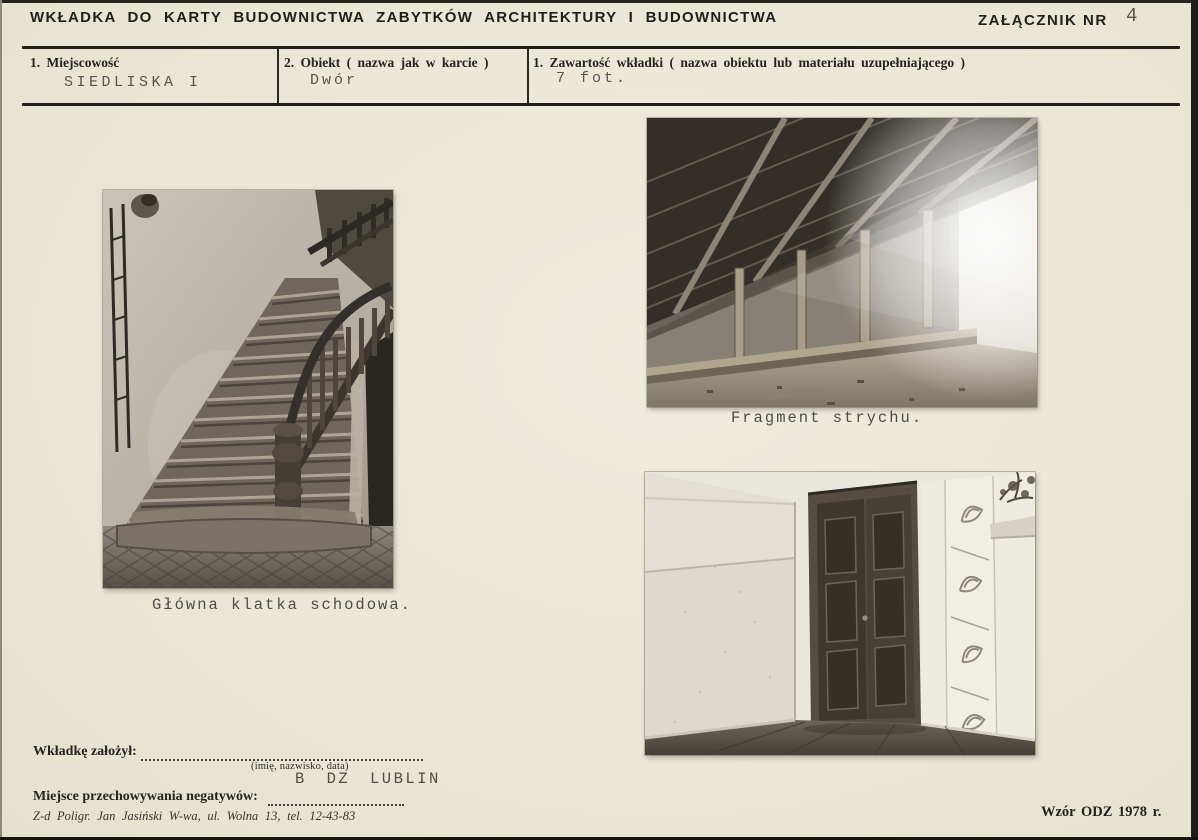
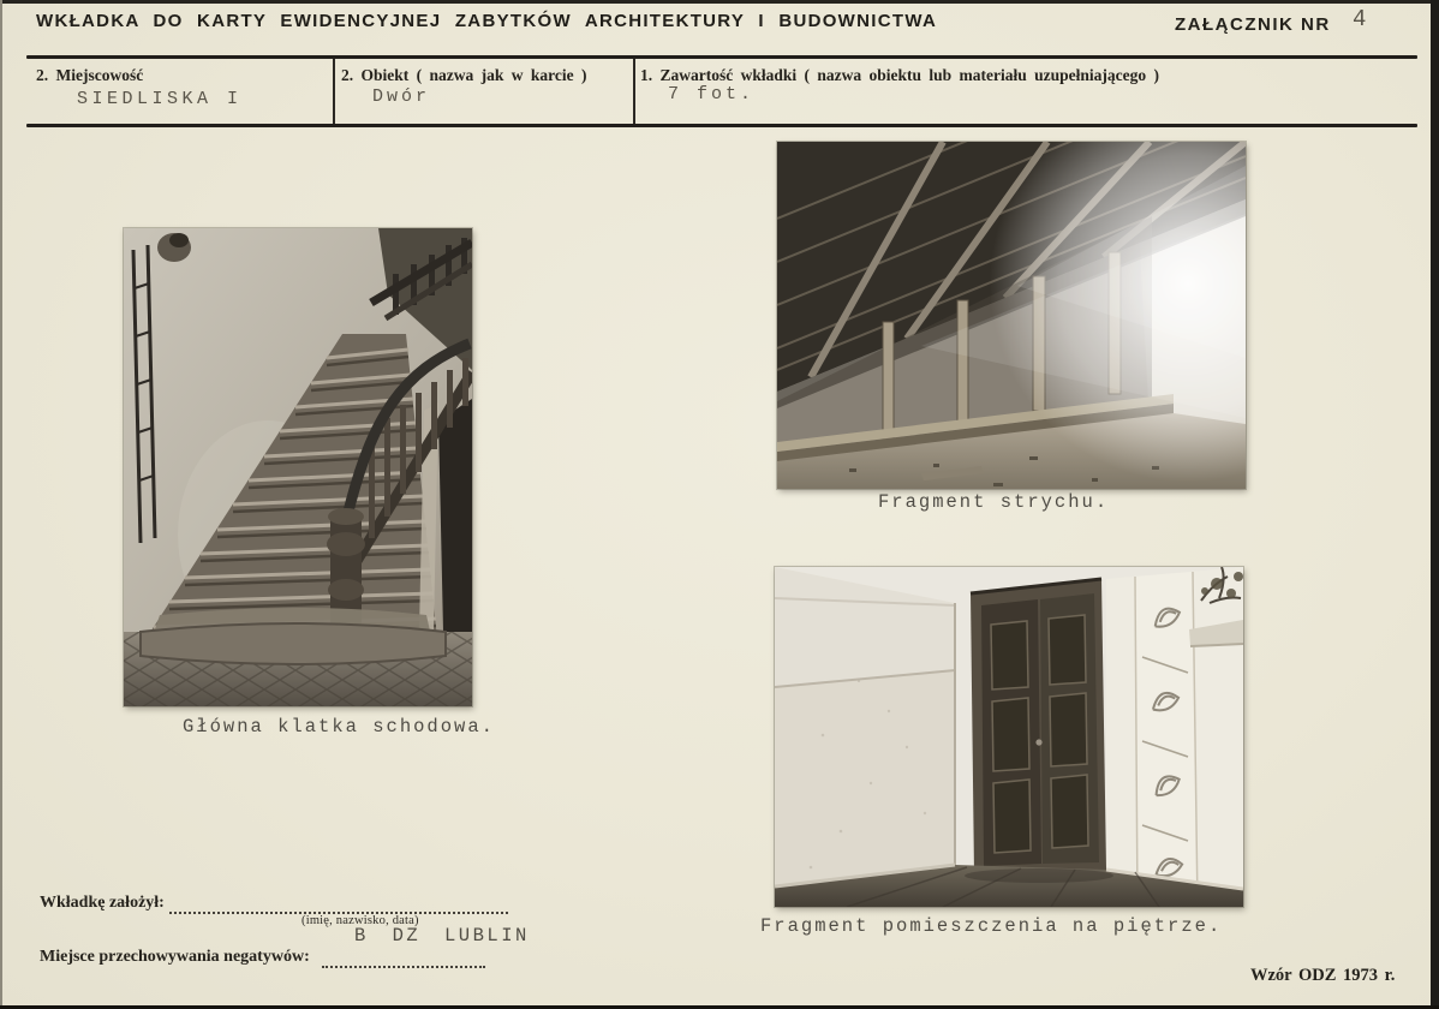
- WKŁADKA DO KARTY BUDOWNICTWA ZABYTKÓW ARCHITEKTURY I BUDOWNICTWA
+ WKŁADKA DO KARTY EWIDENCYJNEJ ZABYTKÓW ARCHITEKTURY I BUDOWNICTWA
  ZAŁĄCZNIK NR
  4
- 1. Miejscowość
+ 2. Miejscowość
  SIEDLISKA I
  2. Obiekt ( nazwa jak w karcie )
  Dwór
  1. Zawartość wkładki ( nazwa obiektu lub materiału uzupełniającego )
  7 fot.
  Główna klatka schodowa.
  Fragment strychu.
+ Fragment pomieszczenia na piętrze.
  Wkładkę założył:
  (imię, nazwisko, data)
  B DZ LUBLIN
  Miejsce przechowywania negatywów:
- Z-d Poligr. Jan Jasiński W-wa, ul. Wolna 13, tel. 12-43-83
- Wzór ODZ 1978 r.
+ Wzór ODZ 1973 r.
